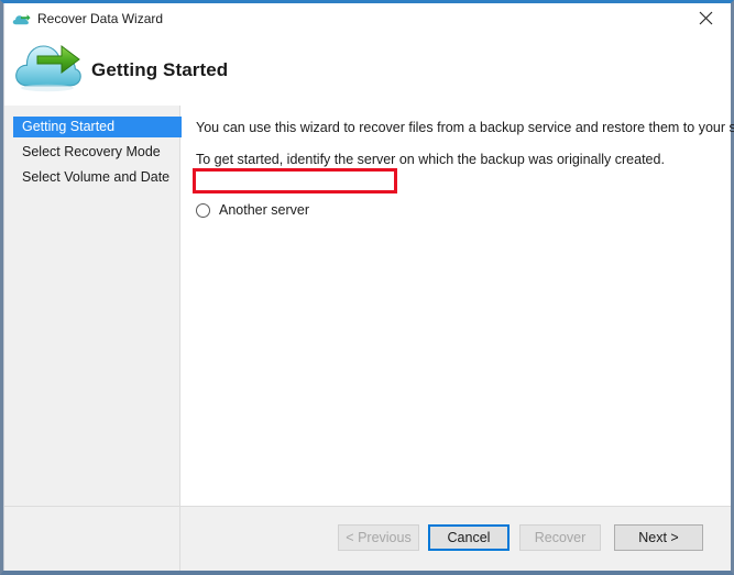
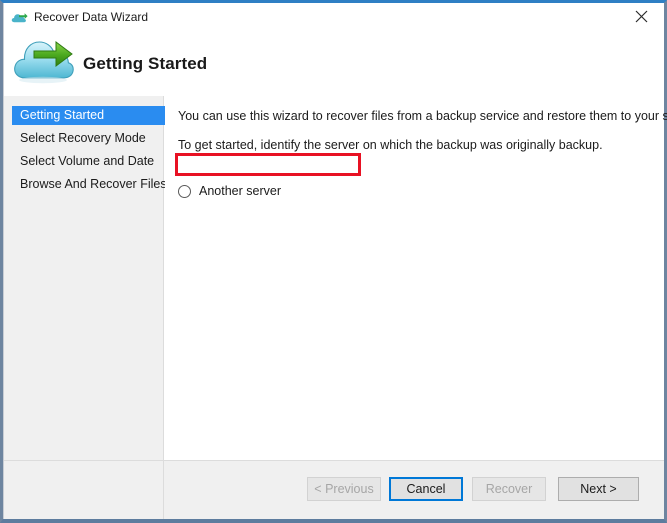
  Recover Data Wizard
  Getting Started
  Getting Started
  Select Recovery Mode
  Select Volume and Date
+ Browse And Recover Files
  You can use this wizard to recover files from a backup service and restore them to your s
- To get started, identify the server on which the backup was originally created.
+ To get started, identify the server on which the backup was originally backup.
  Another server
  < Previous
  Cancel
  Recover
  Next >
